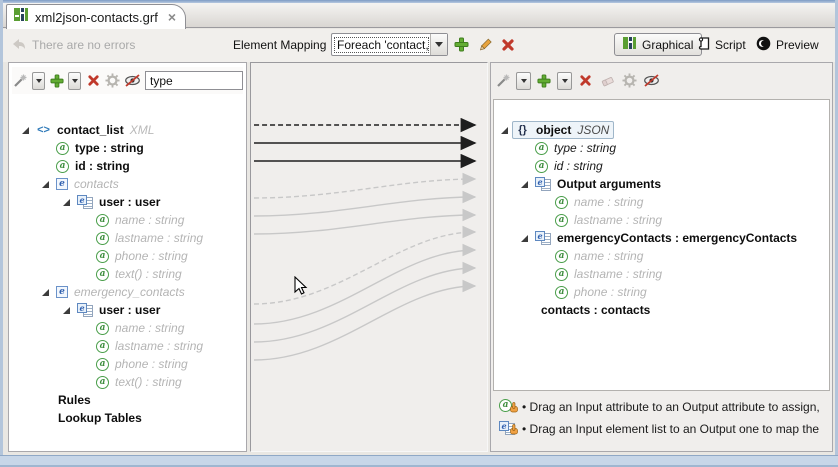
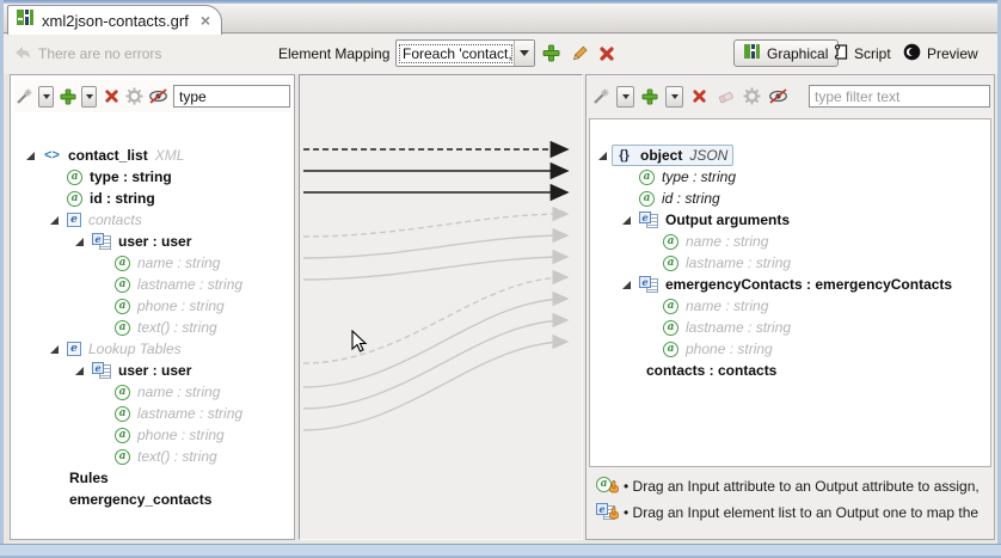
  xml2json-contacts.grf
  ×
  There are no errors
  Element Mapping
  Foreach 'contact,
  Graphical
  Script
  Preview
  type
  <>
  contact_list
  XML
  a
  type : string
  a
  id : string
  e
  contacts
  e
  user : user
  a
  name : string
  a
  lastname : string
  a
  phone : string
  a
  text() : string
  e
- emergency_contacts
+ Lookup Tables
  e
  user : user
  a
  name : string
  a
  lastname : string
  a
  phone : string
  a
  text() : string
  Rules
- Lookup Tables
+ emergency_contacts
+ type filter text
  {}
  object
  JSON
  a
  type : string
  a
  id : string
  e
  Output arguments
  a
  name : string
  a
  lastname : string
  e
  emergencyContacts : emergencyContacts
  a
  name : string
  a
  lastname : string
  a
  phone : string
  contacts : contacts
  a
  • Drag an Input attribute to an Output attribute to assign,
  e
  • Drag an Input element list to an Output one to map the
